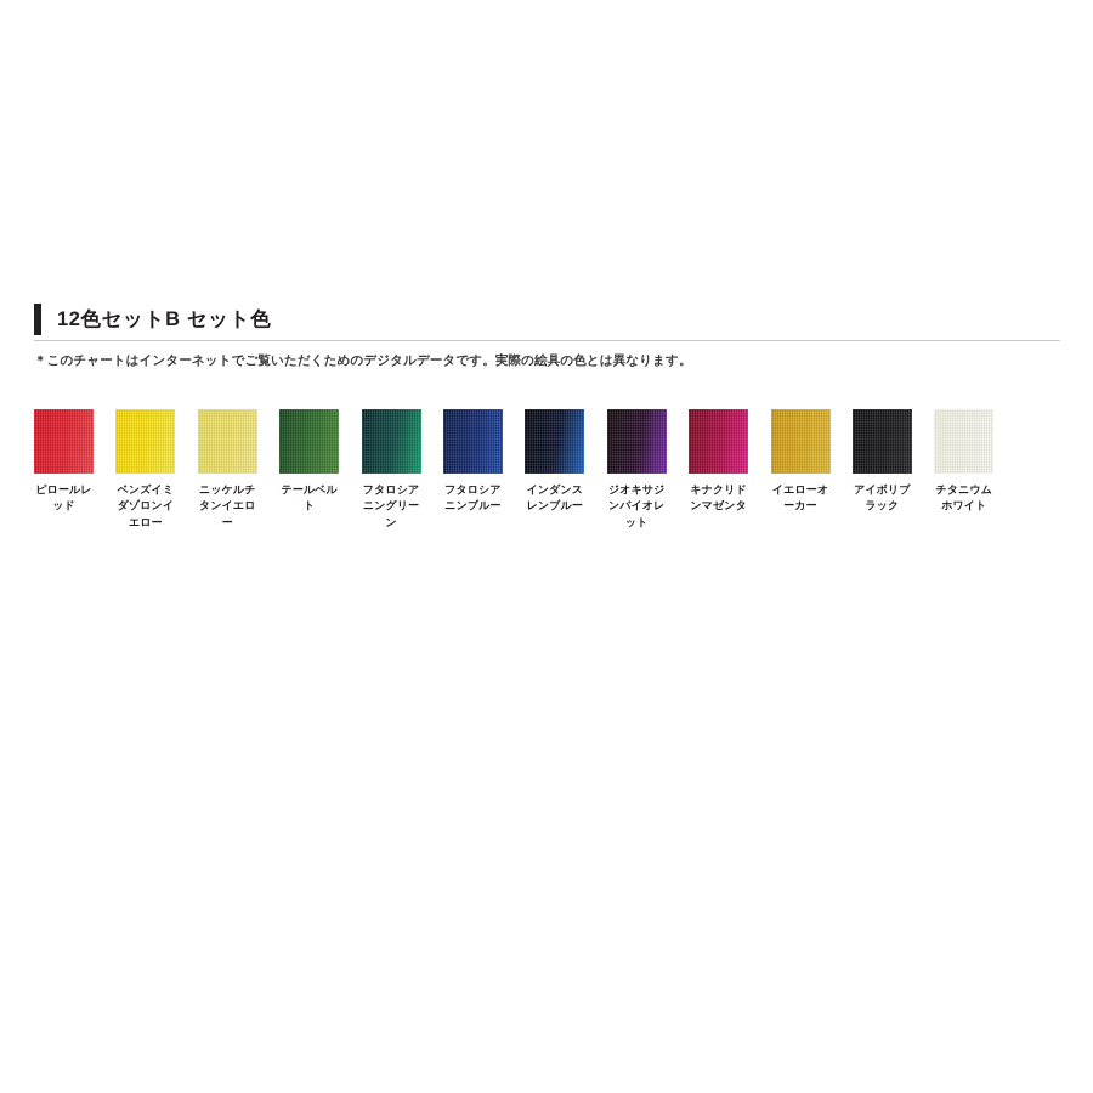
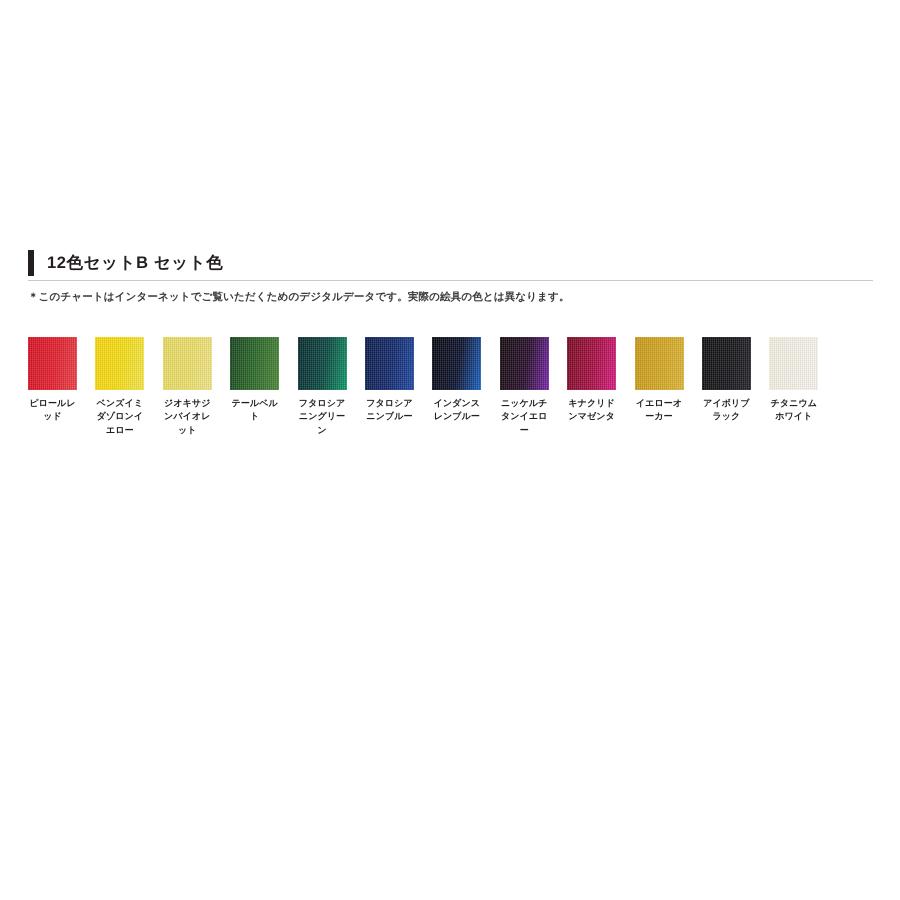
  12色セットB セット色
  ＊このチャートはインターネットでご覧いただくためのデジタルデータです。実際の絵具の色とは異なります。
  ピロールレッド
  ベンズイミダゾロンイエロー
- ニッケルチタンイエロー
+ ジオキサジンバイオレット
  テールベルト
  フタロシアニングリーン
  フタロシアニンブルー
  インダンスレンブルー
- ジオキサジンバイオレット
+ ニッケルチタンイエロー
  キナクリドンマゼンタ
  イエローオーカー
  アイボリブラック
  チタニウムホワイト
